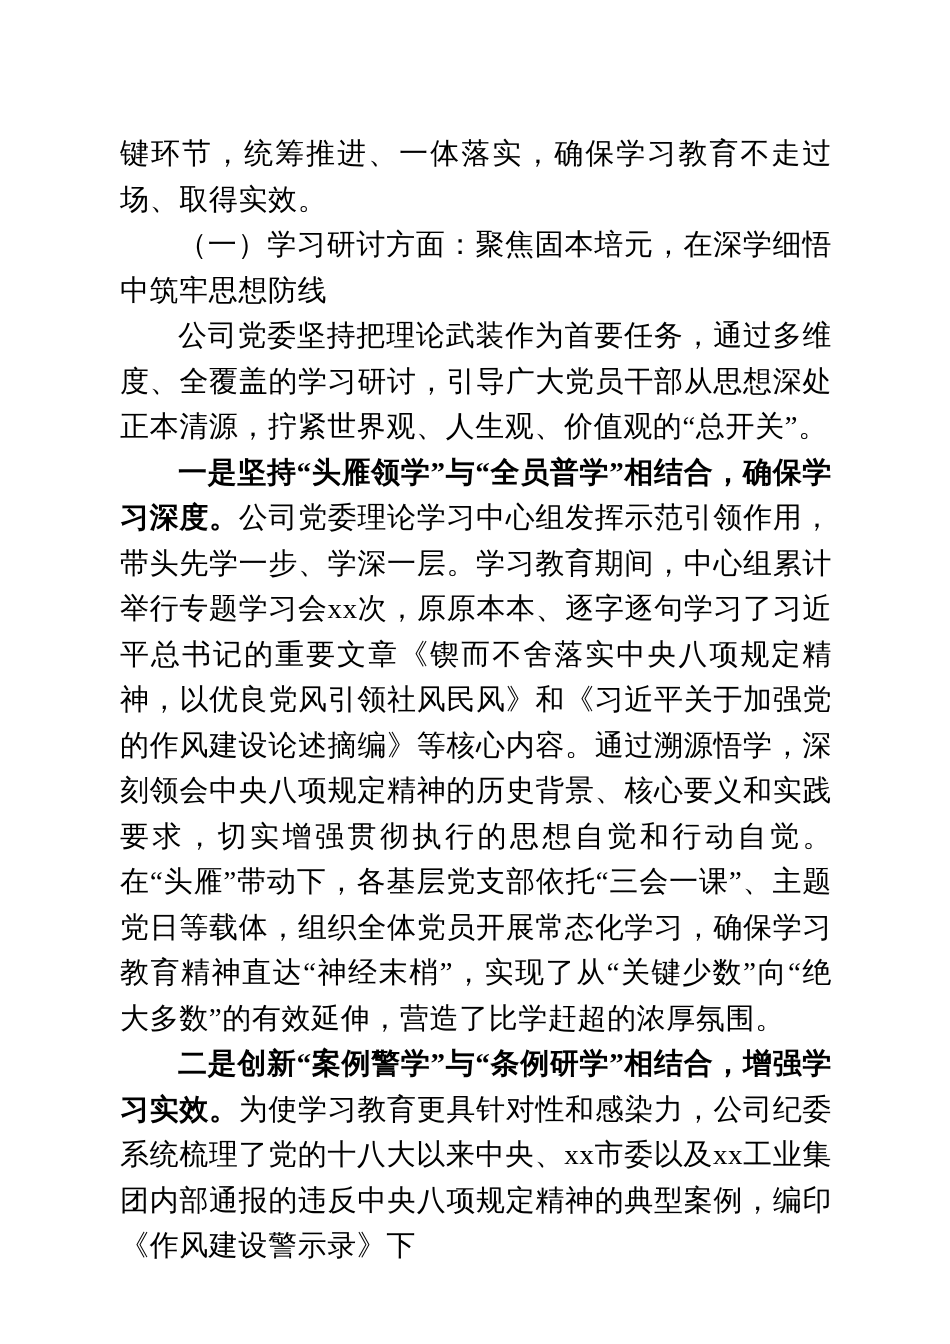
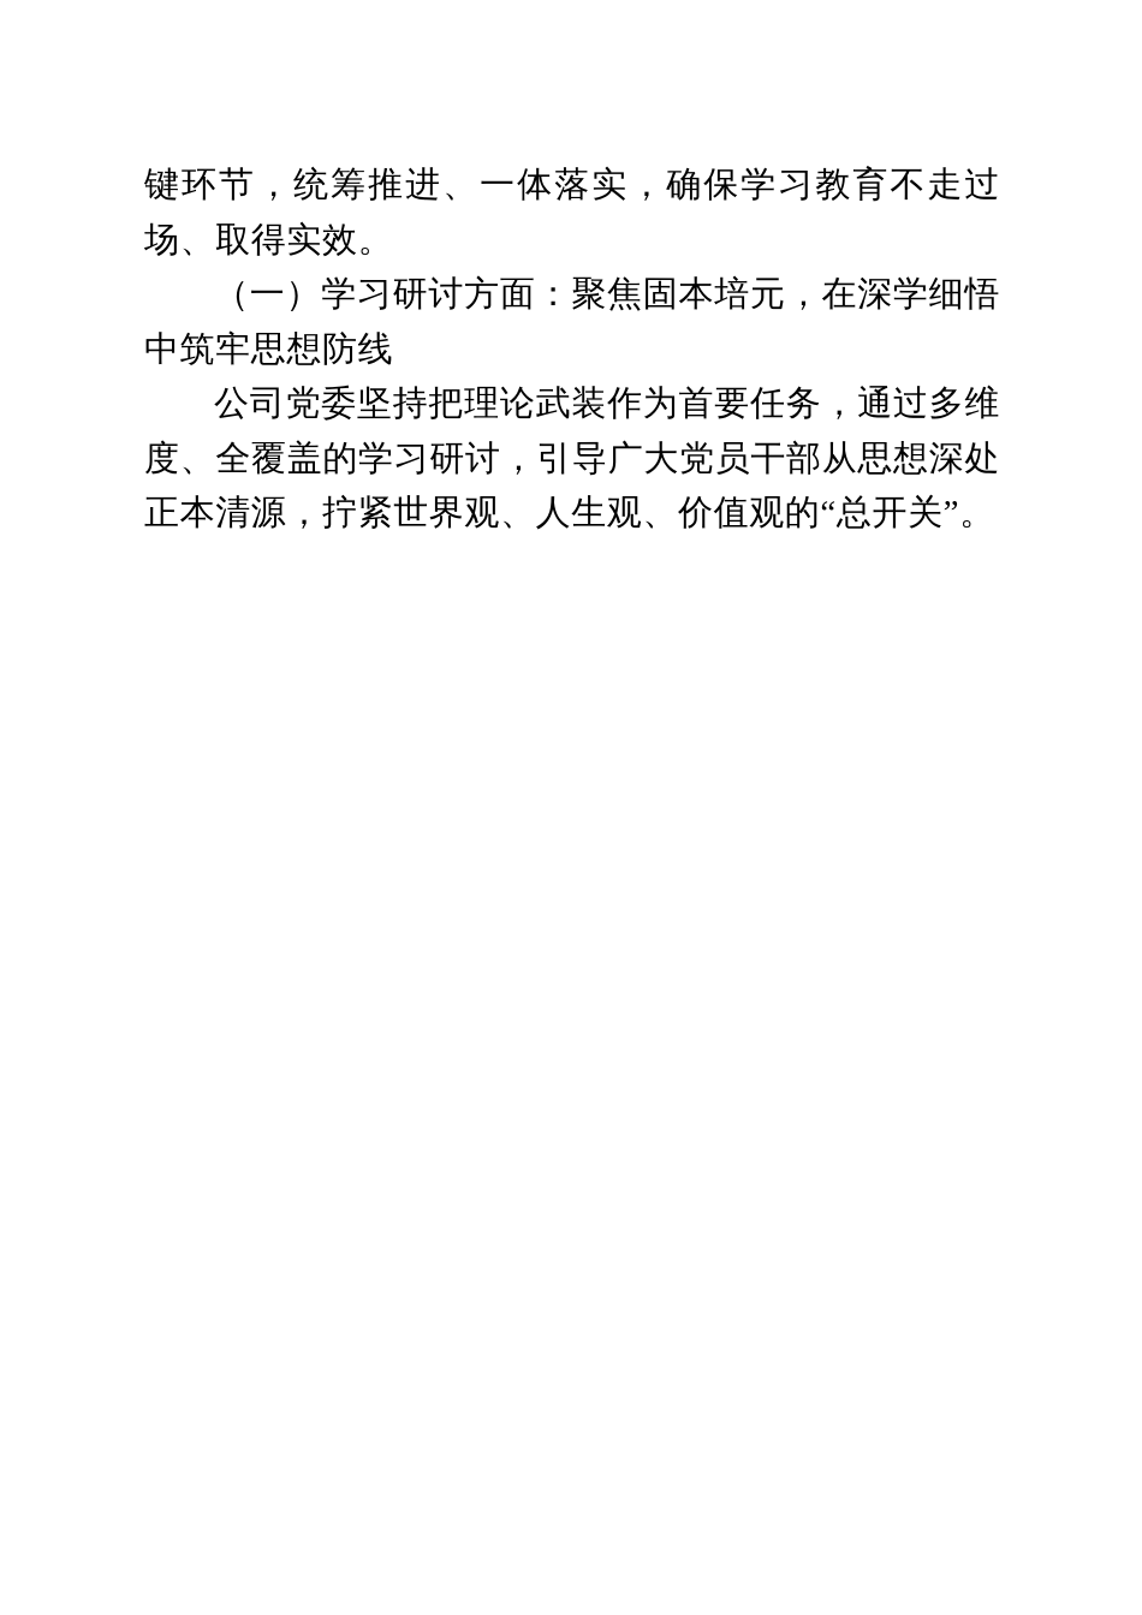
  键环节，统筹推进、一体落实，确保学习教育不走过场、取得实效。
  （一）学习研讨方面：聚焦固本培元，在深学细悟中筑牢思想防线
  公司党委坚持把理论武装作为首要任务，通过多维度、全覆盖的学习研讨，引导广大党员干部从思想深处正本清源，拧紧世界观、人生观、价值观的“总开关”。
- 一是坚持“头雁领学”与“全员普学”相结合，确保学习深度。公司党委理论学习中心组发挥示范引领作用，带头先学一步、学深一层。学习教育期间，中心组累计举行专题学习会xx次，原原本本、逐字逐句学习了习近平总书记的重要文章《锲而不舍落实中央八项规定精神，以优良党风引领社风民风》和《习近平关于加强党的作风建设论述摘编》等核心内容。通过溯源悟学，深刻领会中央八项规定精神的历史背景、核心要义和实践要求，切实增强贯彻执行的思想自觉和行动自觉。在“头雁”带动下，各基层党支部依托“三会一课”、主题党日等载体，组织全体党员开展常态化学习，确保学习教育精神直达“神经末梢”，实现了从“关键少数”向“绝大多数”的有效延伸，营造了比学赶超的浓厚氛围。
- 二是创新“案例警学”与“条例研学”相结合，增强学习实效。为使学习教育更具针对性和感染力，公司纪委系统梳理了党的十八大以来中央、xx市委以及xx工业集团内部通报的违反中央八项规定精神的典型案例，编印《作风建设警示录》下
